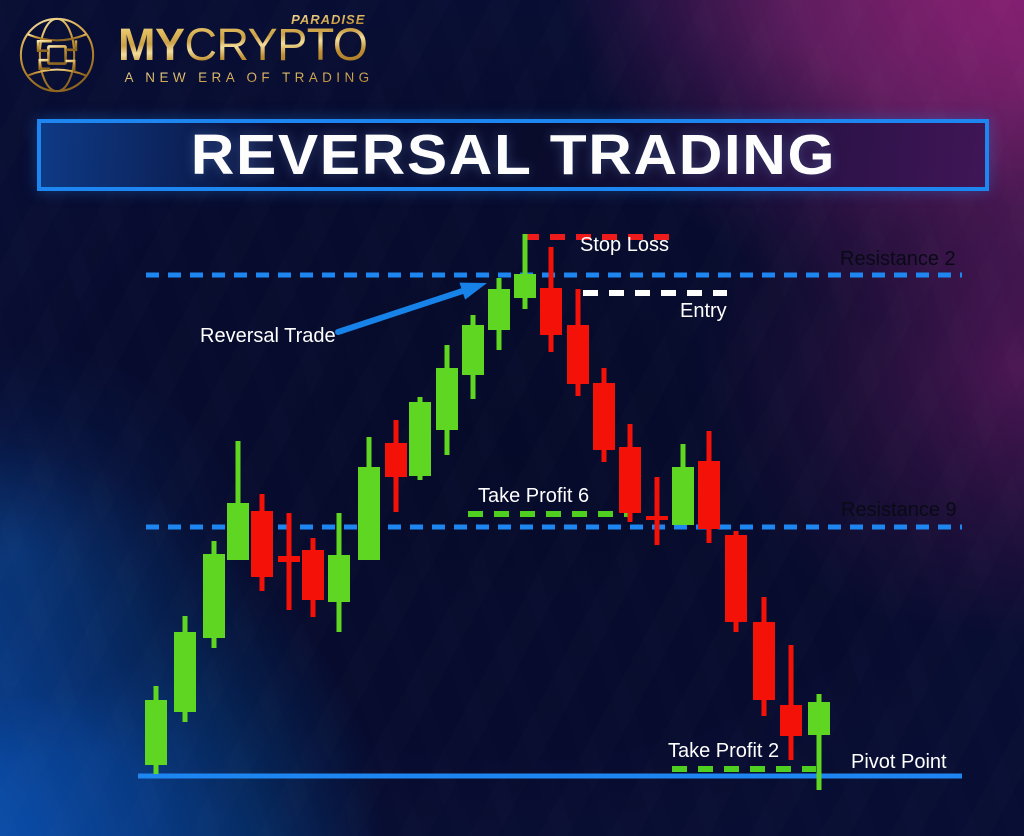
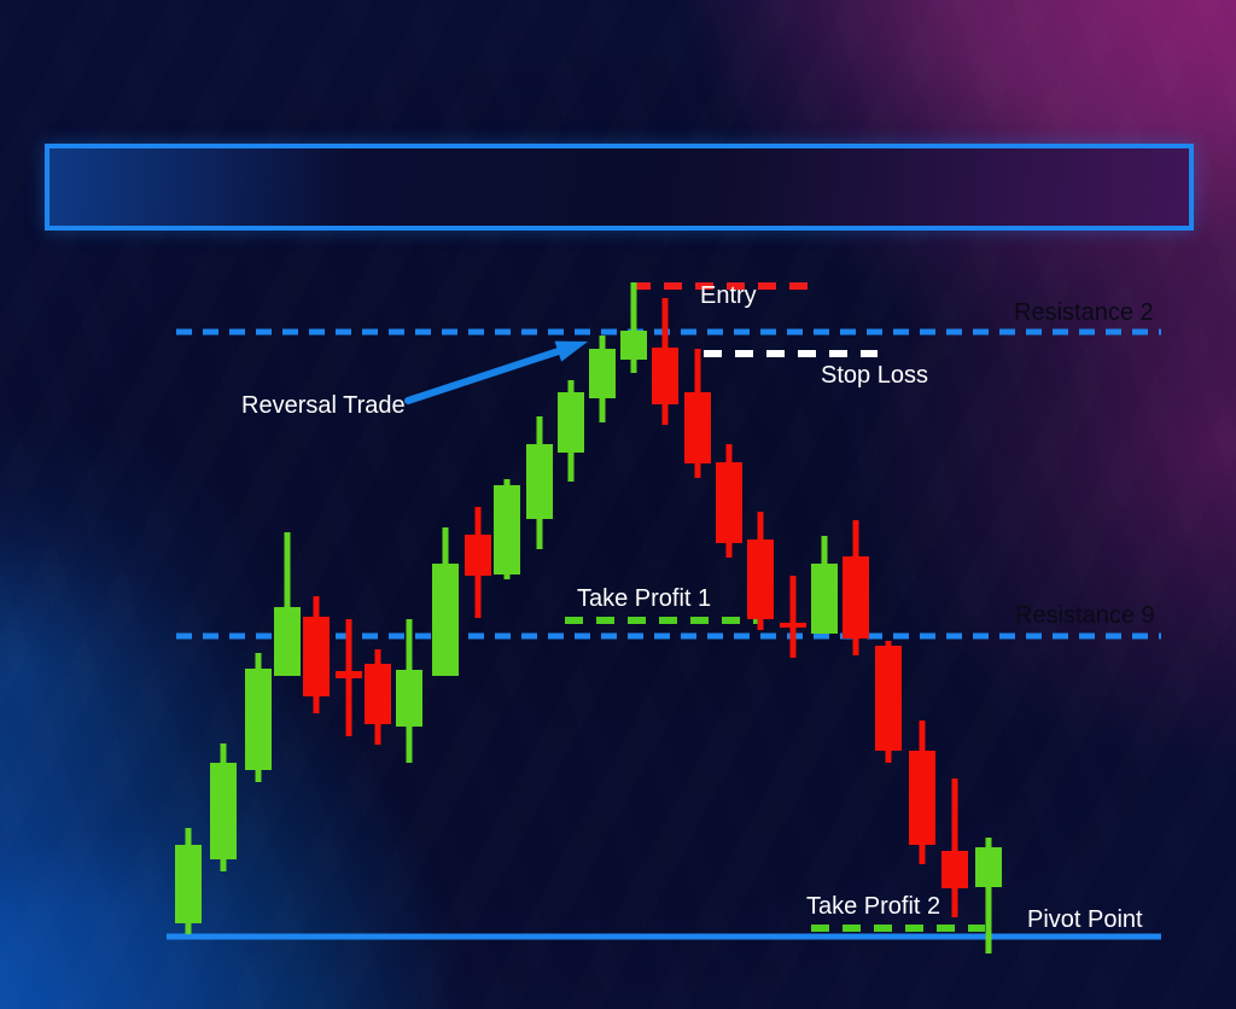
- MYCRYPTO
- PARADISE
- A NEW ERA OF TRADING
- REVERSAL TRADING
- Stop Loss
+ Entry
  Resistance 2
- Entry
+ Stop Loss
- Take Profit 6
+ Take Profit 1
  Resistance 9
  Take Profit 2
  Pivot Point
  Reversal Trade
